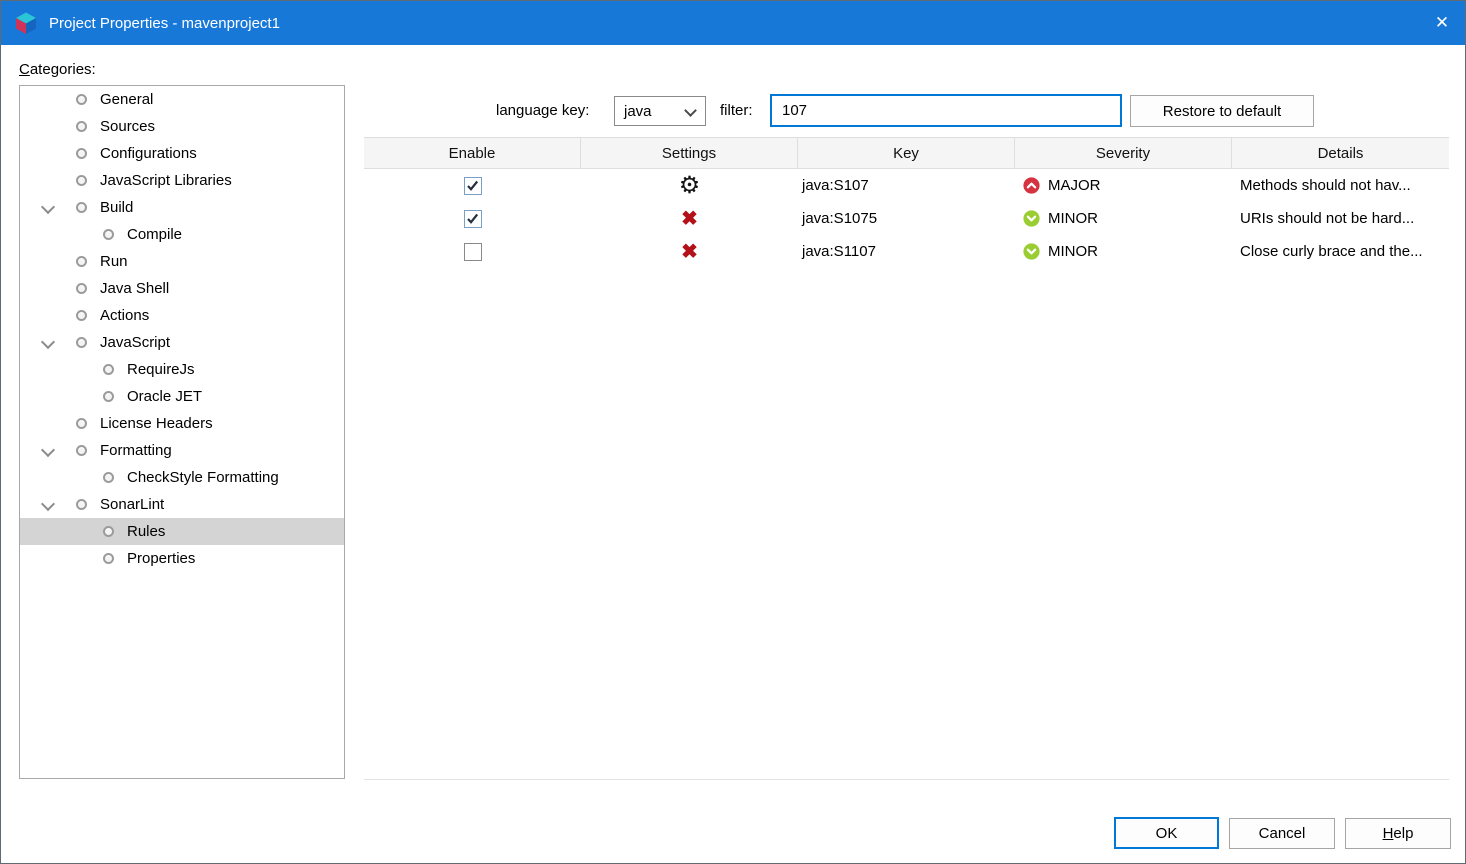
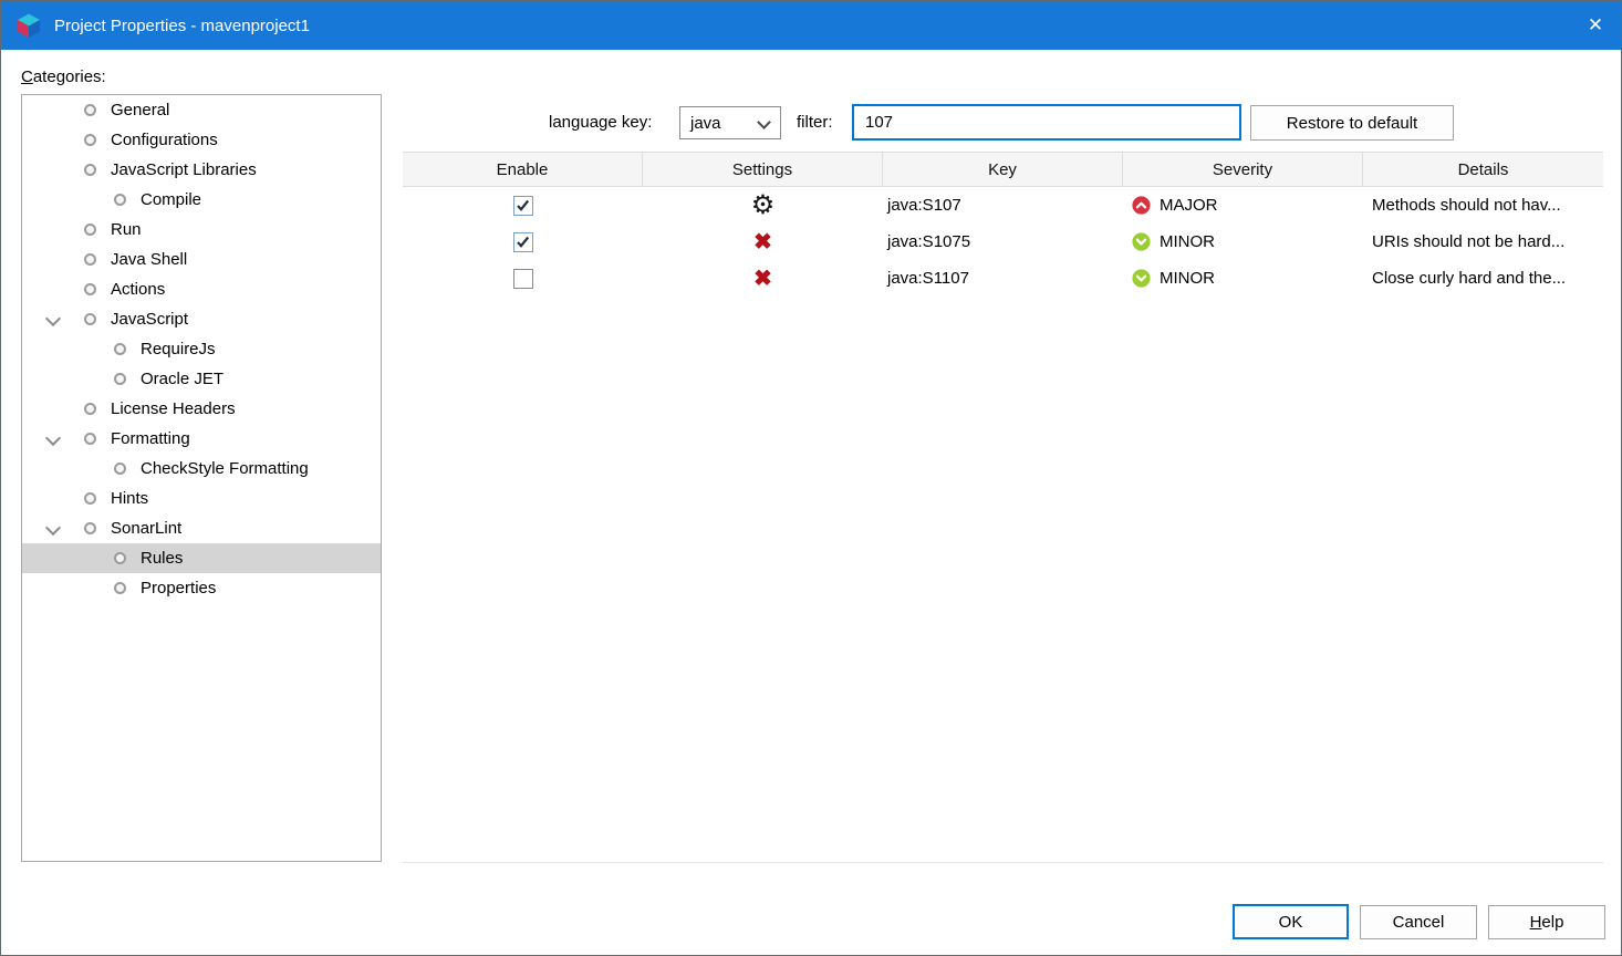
  Project Properties - mavenproject1
  ✕
  Categories:
  General
- Sources
  Configurations
  JavaScript Libraries
- Build
  Compile
  Run
  Java Shell
  Actions
  JavaScript
  RequireJs
  Oracle JET
  License Headers
  Formatting
  CheckStyle Formatting
+ Hints
  SonarLint
  Rules
  Properties
  language key:
  java
  filter:
  107
  Restore to default
  Enable
  Settings
  Key
  Severity
  Details
  ⚙
  java:S107
  MAJOR
  Methods should not hav...
  ✖
  java:S1075
  MINOR
  URIs should not be hard...
  ✖
  java:S1107
  MINOR
- Close curly brace and the...
+ Close curly hard and the...
  OK
  Cancel
  Help
